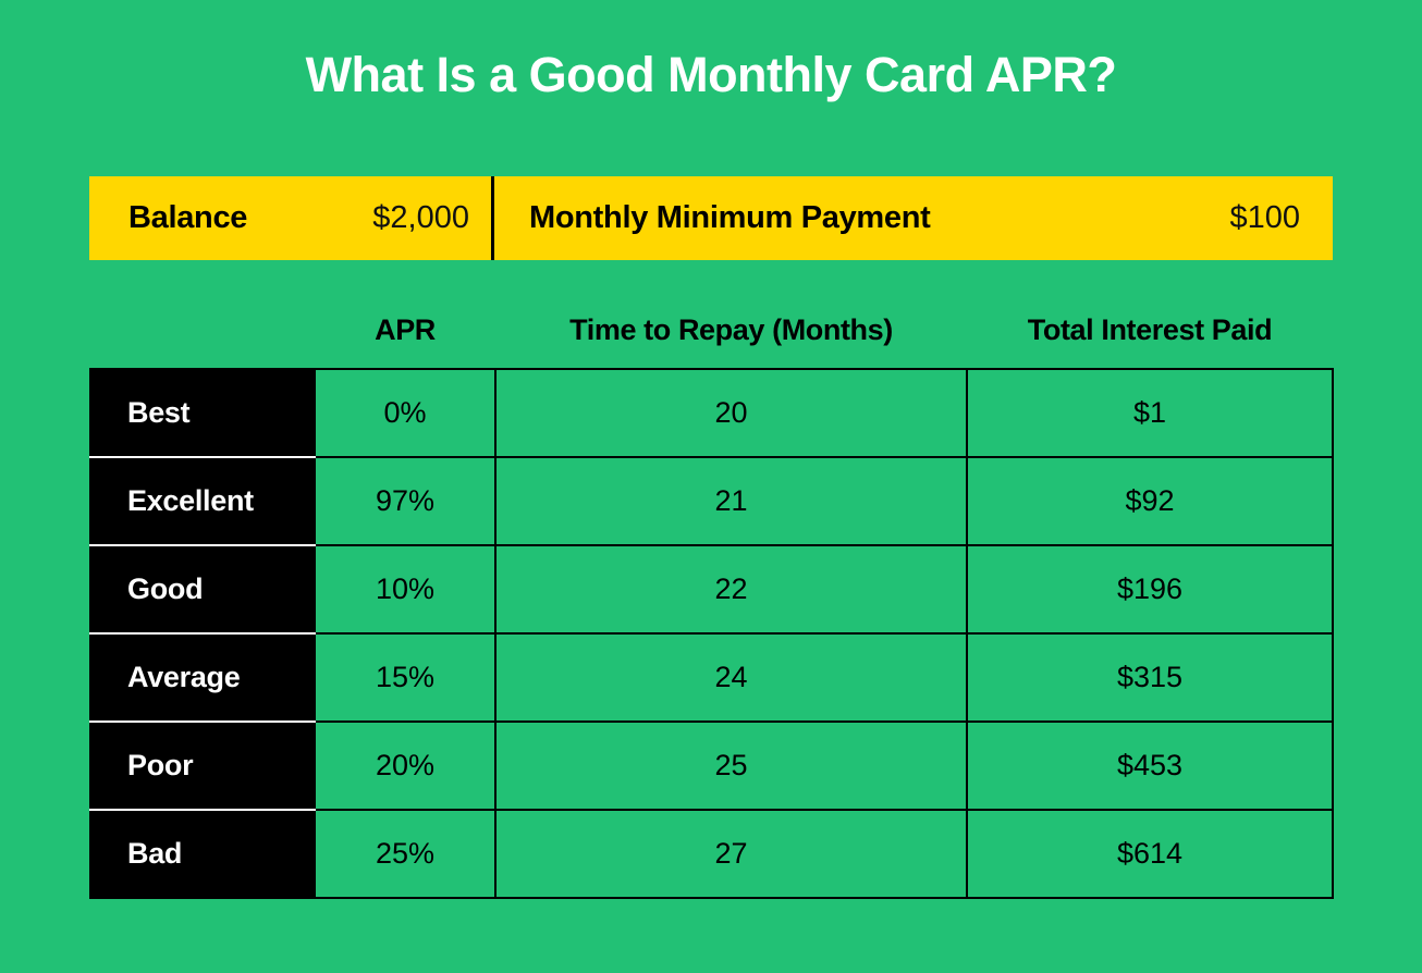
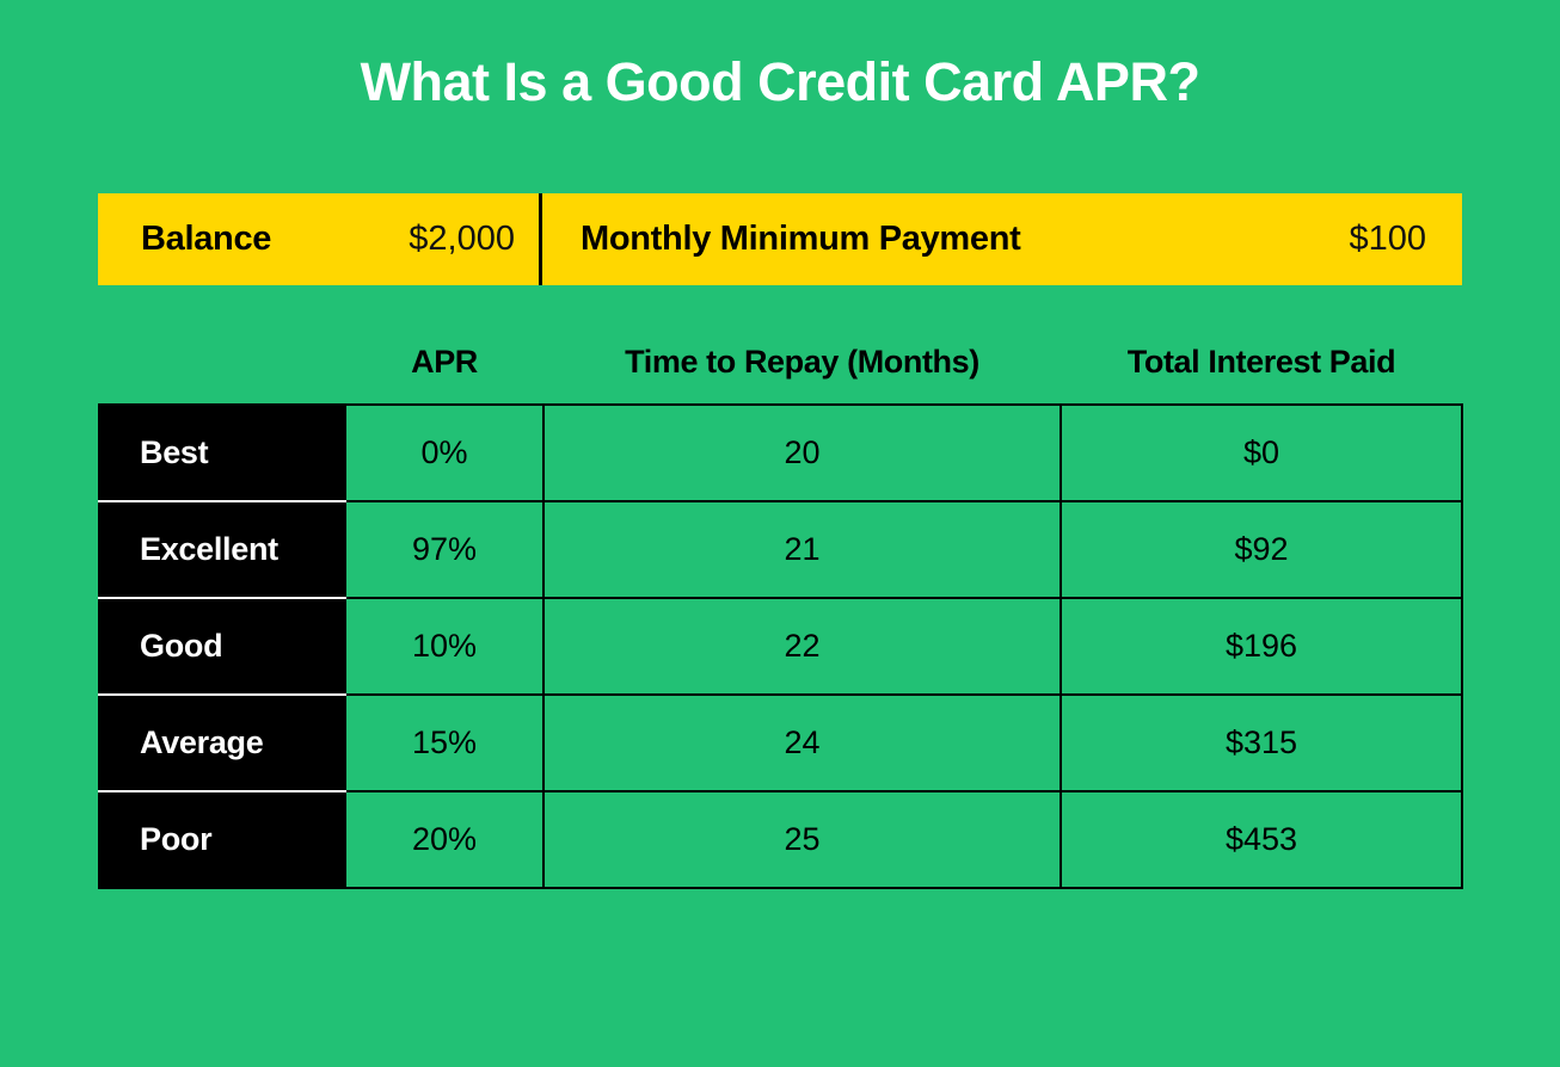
- What Is a Good Monthly Card APR?
+ What Is a Good Credit Card APR?
  Balance
  $2,000
  Monthly Minimum Payment
  $100
  APR
  Time to Repay (Months)
  Total Interest Paid
- Best	0%	20	$1
+ Best	0%	20	$0
  Excellent	97%	21	$92
  Good	10%	22	$196
  Average	15%	24	$315
  Poor	20%	25	$453
- Bad	25%	27	$614
